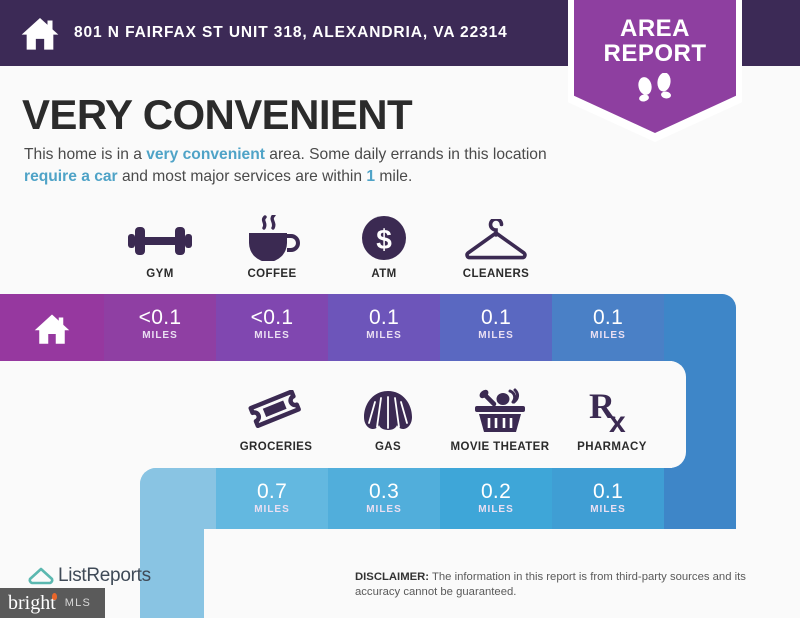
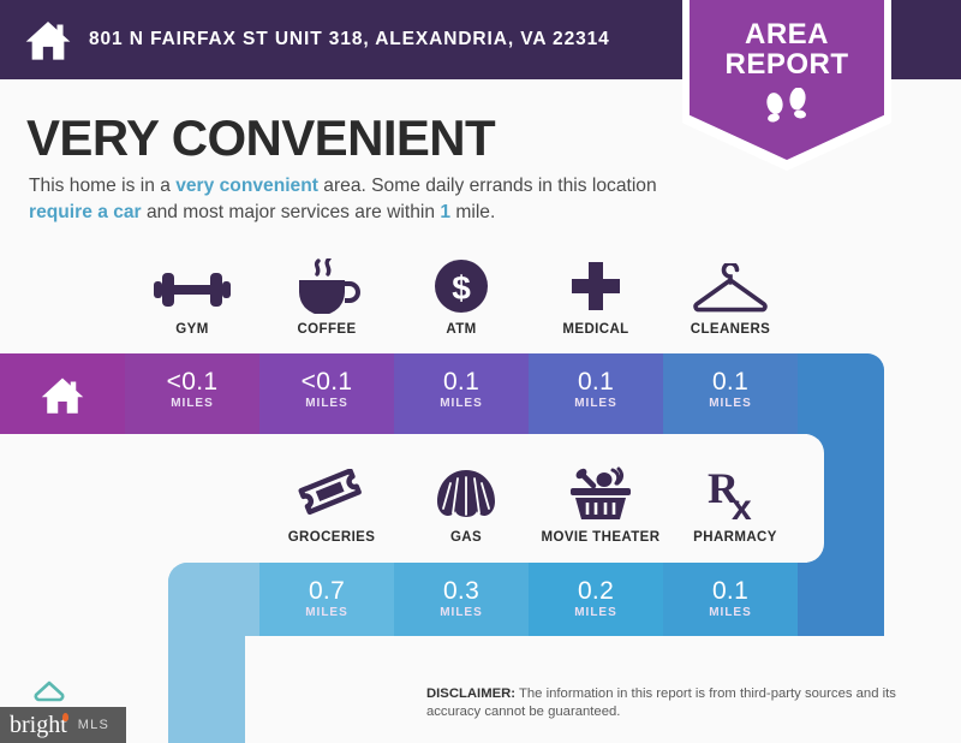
  801 N FAIRFAX ST UNIT 318, ALEXANDRIA, VA 22314
  AREA
  REPORT
  VERY CONVENIENT
  This home is in a very convenient area. Some daily errands in this location require a car and most major services are within 1 mile.
  GYM
  COFFEE
  $
  ATM
+ MEDICAL
  CLEANERS
  <0.1
  MILES
  <0.1
  MILES
  0.1
  MILES
  0.1
  MILES
  0.1
  MILES
  GROCERIES
  GAS
  MOVIE THEATER
  R
  x
  PHARMACY
  0.7
  MILES
  0.3
  MILES
  0.2
  MILES
  0.1
  MILES
  DISCLAIMER: The information in this report is from third-party sources and its accuracy cannot be guaranteed.
- ListReports
  bright
  MLS
